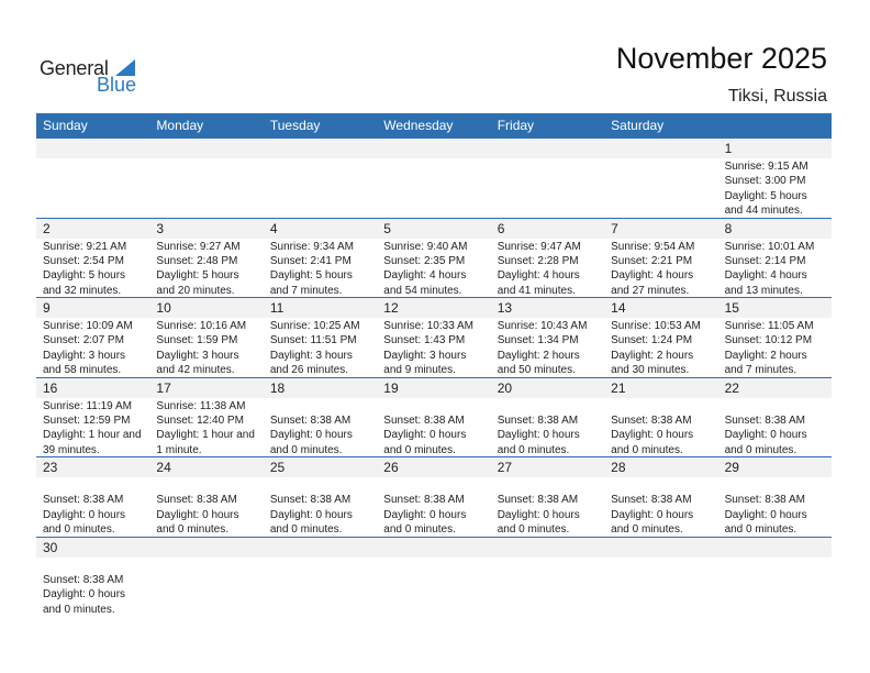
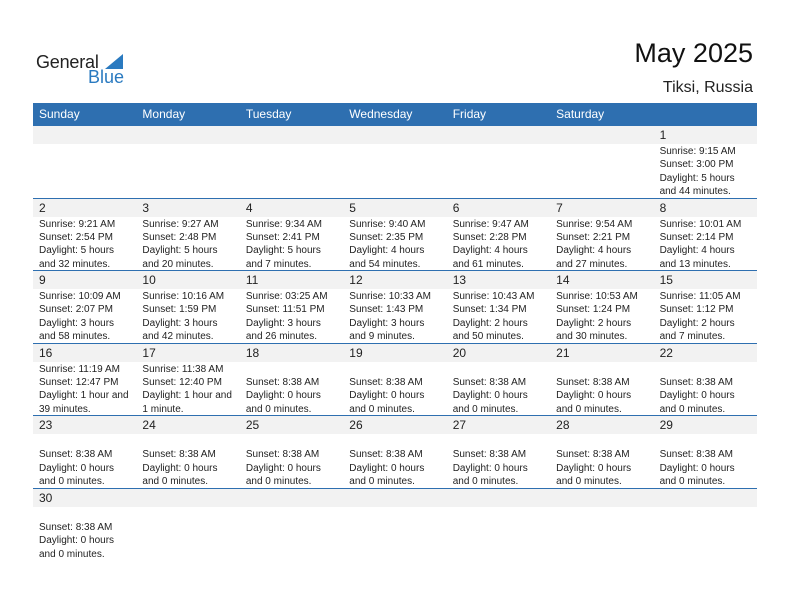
  General
  Blue
- November 2025
+ May 2025
  Tiksi, Russia
  Sunday
  Monday
  Tuesday
  Wednesday
  Friday
  Saturday
  1
  Sunrise: 9:15 AM
  Sunset: 3:00 PM
  Daylight: 5 hours
  and 44 minutes.
  2
  Sunrise: 9:21 AM
  Sunset: 2:54 PM
  Daylight: 5 hours
  and 32 minutes.
  3
  Sunrise: 9:27 AM
  Sunset: 2:48 PM
  Daylight: 5 hours
  and 20 minutes.
  4
  Sunrise: 9:34 AM
  Sunset: 2:41 PM
  Daylight: 5 hours
  and 7 minutes.
  5
  Sunrise: 9:40 AM
  Sunset: 2:35 PM
  Daylight: 4 hours
  and 54 minutes.
  6
  Sunrise: 9:47 AM
  Sunset: 2:28 PM
  Daylight: 4 hours
- and 41 minutes.
+ and 61 minutes.
  7
  Sunrise: 9:54 AM
  Sunset: 2:21 PM
  Daylight: 4 hours
  and 27 minutes.
  8
  Sunrise: 10:01 AM
  Sunset: 2:14 PM
  Daylight: 4 hours
  and 13 minutes.
  9
  Sunrise: 10:09 AM
  Sunset: 2:07 PM
  Daylight: 3 hours
  and 58 minutes.
  10
  Sunrise: 10:16 AM
  Sunset: 1:59 PM
  Daylight: 3 hours
  and 42 minutes.
  11
- Sunrise: 10:25 AM
+ Sunrise: 03:25 AM
  Sunset: 11:51 PM
  Daylight: 3 hours
  and 26 minutes.
  12
  Sunrise: 10:33 AM
  Sunset: 1:43 PM
  Daylight: 3 hours
  and 9 minutes.
  13
  Sunrise: 10:43 AM
  Sunset: 1:34 PM
  Daylight: 2 hours
  and 50 minutes.
  14
  Sunrise: 10:53 AM
  Sunset: 1:24 PM
  Daylight: 2 hours
  and 30 minutes.
  15
  Sunrise: 11:05 AM
- Sunset: 10:12 PM
+ Sunset: 1:12 PM
  Daylight: 2 hours
  and 7 minutes.
  16
  Sunrise: 11:19 AM
- Sunset: 12:59 PM
+ Sunset: 12:47 PM
  Daylight: 1 hour and
  39 minutes.
  17
  Sunrise: 11:38 AM
  Sunset: 12:40 PM
  Daylight: 1 hour and
  1 minute.
  18
  Sunset: 8:38 AM
  Daylight: 0 hours
  and 0 minutes.
  19
  Sunset: 8:38 AM
  Daylight: 0 hours
  and 0 minutes.
  20
  Sunset: 8:38 AM
  Daylight: 0 hours
  and 0 minutes.
  21
  Sunset: 8:38 AM
  Daylight: 0 hours
  and 0 minutes.
  22
  Sunset: 8:38 AM
  Daylight: 0 hours
  and 0 minutes.
  23
  Sunset: 8:38 AM
  Daylight: 0 hours
  and 0 minutes.
  24
  Sunset: 8:38 AM
  Daylight: 0 hours
  and 0 minutes.
  25
  Sunset: 8:38 AM
  Daylight: 0 hours
  and 0 minutes.
  26
  Sunset: 8:38 AM
  Daylight: 0 hours
  and 0 minutes.
  27
  Sunset: 8:38 AM
  Daylight: 0 hours
  and 0 minutes.
  28
  Sunset: 8:38 AM
  Daylight: 0 hours
  and 0 minutes.
  29
  Sunset: 8:38 AM
  Daylight: 0 hours
  and 0 minutes.
  30
  Sunset: 8:38 AM
  Daylight: 0 hours
  and 0 minutes.
